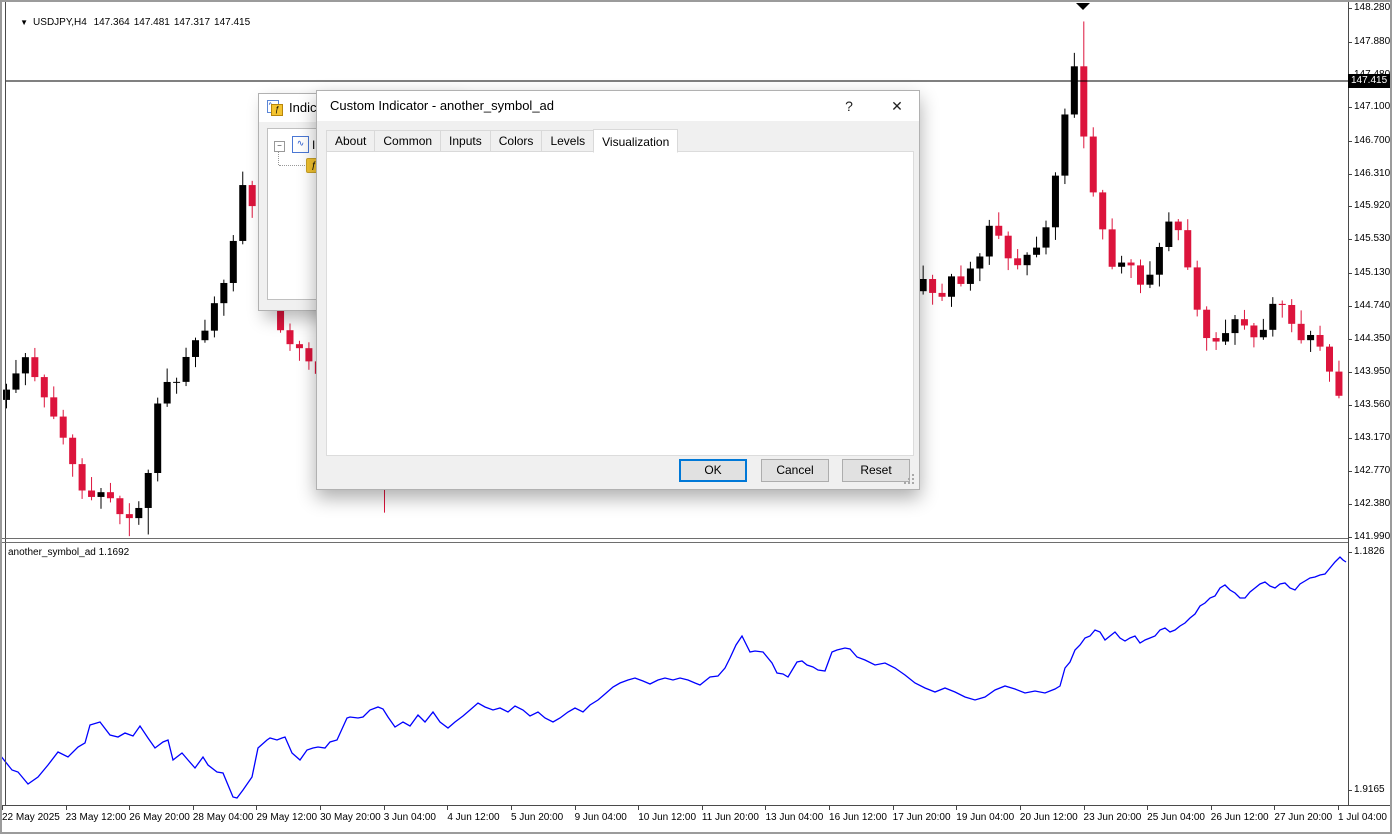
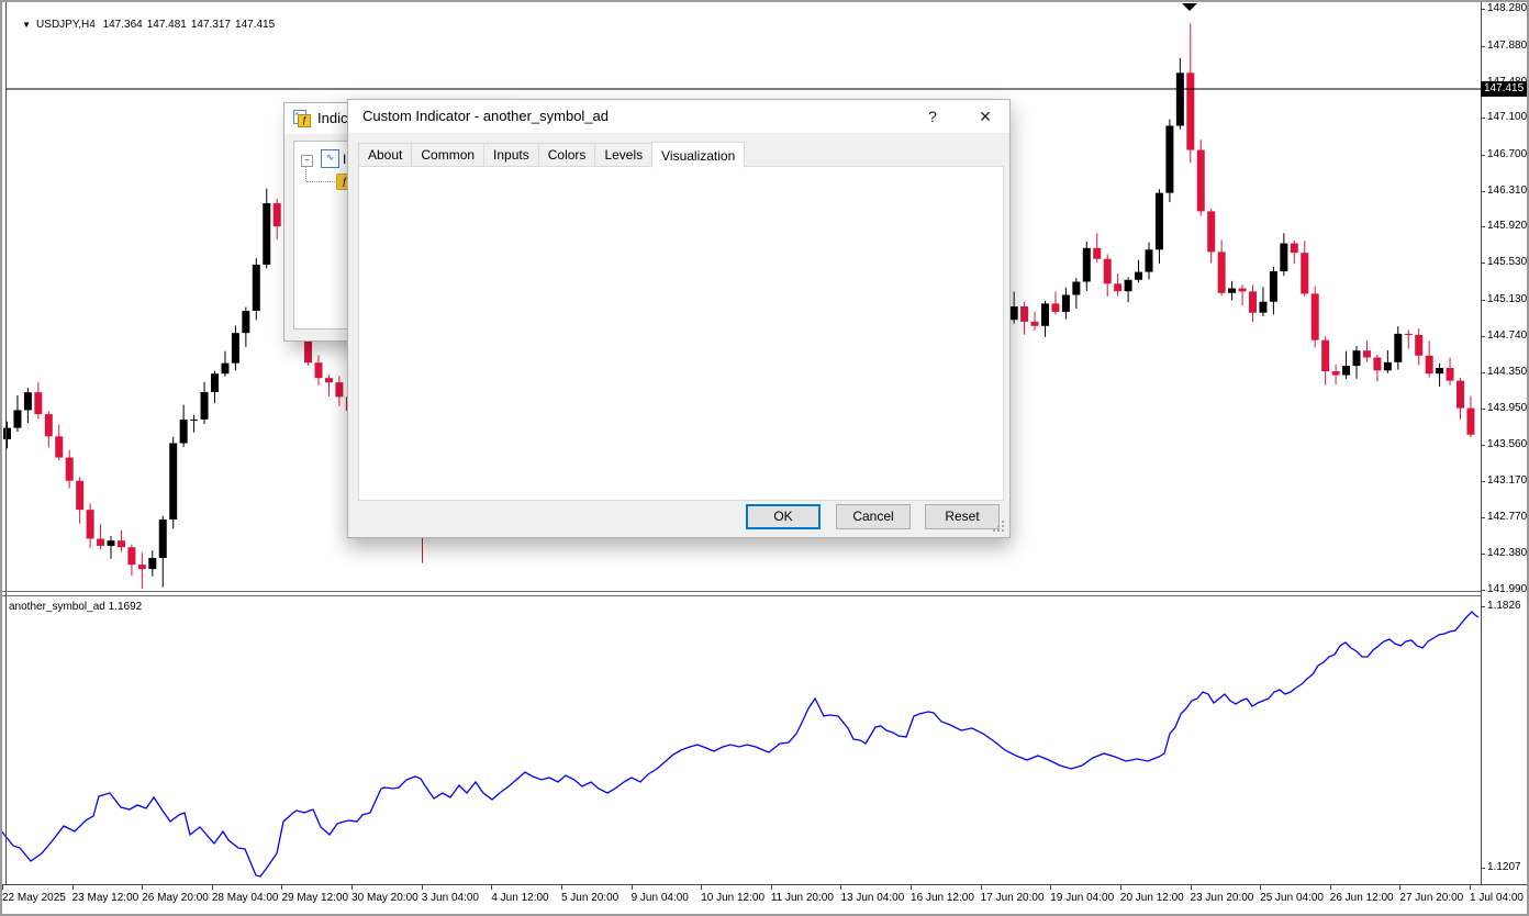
  ▼ USDJPY,H4 147.364 147.481 147.317 147.415
  148.280
  147.880
  147.100
  146.700
  146.310
  145.920
  145.530
  145.130
  144.740
  144.350
  143.950
  143.560
  143.170
  142.770
  142.380
  141.990
  147.415
  another_symbol_ad 1.1692
  1.1826
- 1.9165
+ 1.1207
  22 May 2025
  23 May 12:00
  26 May 20:00
  28 May 04:00
  29 May 12:00
  30 May 20:00
  3 Jun 04:00
  4 Jun 12:00
  5 Jun 20:00
  9 Jun 04:00
  10 Jun 12:00
  11 Jun 20:00
  13 Jun 04:00
  16 Jun 12:00
  17 Jun 20:00
  19 Jun 04:00
  20 Jun 12:00
  23 Jun 20:00
  25 Jun 04:00
  26 Jun 12:00
  27 Jun 20:00
  1 Jul 04:00
  ƒ
  −
  ∿
  ƒ
  Custom Indicator - another_symbol_ad
  ?
  ✕
  About
  Common
  Inputs
  Colors
  Levels
  Visualization
  OK
  Cancel
  Reset
